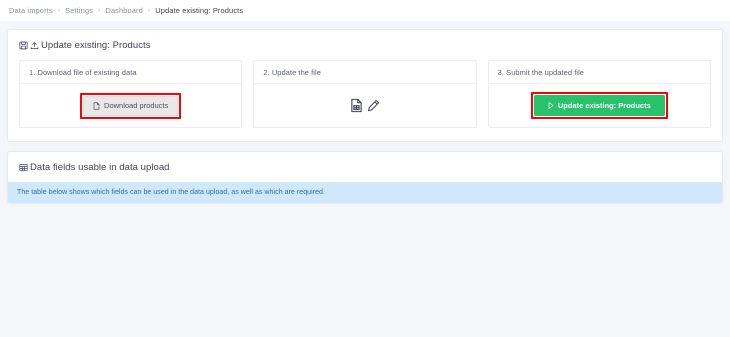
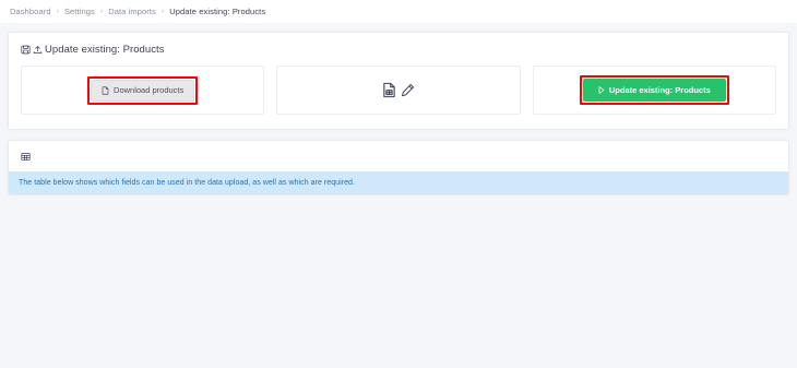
- Data imports
+ Dashboard
  Settings
- Dashboard
+ Data imports
  Update existing: Products
  Update existing: Products
- 1. Download file of existing data
  Download products
- 2. Update the file
- 3. Submit the updated file
  Update existing: Products
- Data fields usable in data upload
